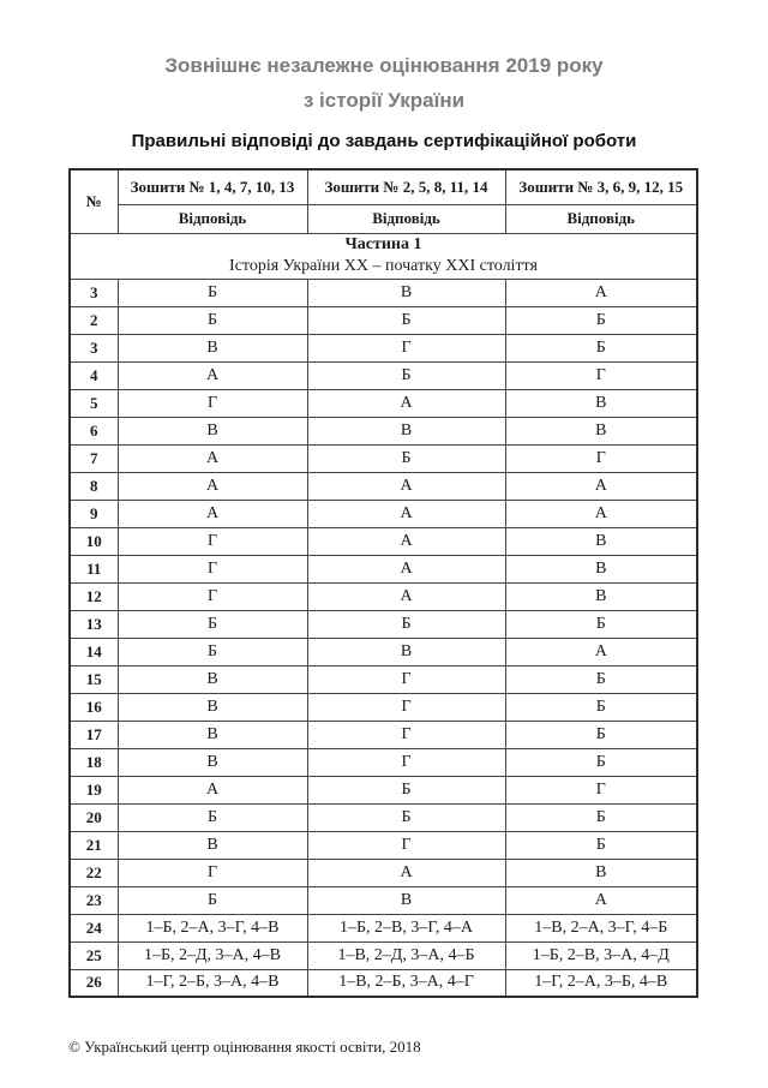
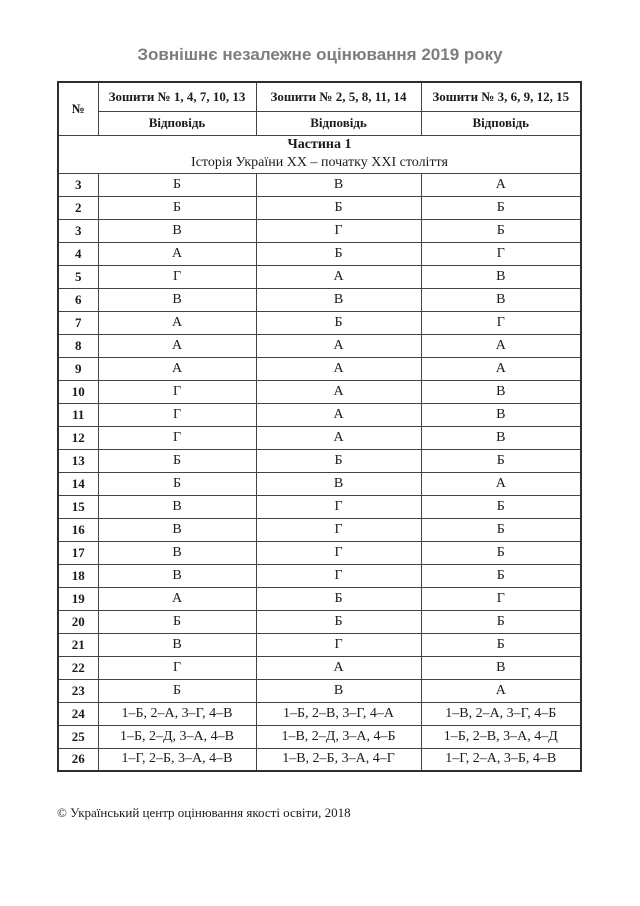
  Зовнішнє незалежне оцінювання 2019 року
- з історії України
- Правильні відповіді до завдань сертифікаційної роботи
  №	Зошити № 1, 4, 7, 10, 13	Зошити № 2, 5, 8, 11, 14	Зошити № 3, 6, 9, 12, 15
  Відповідь	Відповідь	Відповідь
  Частина 1 Історія України ХХ – початку ХХІ століття
  3	Б	В	А
  2	Б	Б	Б
  3	В	Г	Б
  4	А	Б	Г
  5	Г	А	В
  6	В	В	В
  7	А	Б	Г
  8	А	А	А
  9	А	А	А
  10	Г	А	В
  11	Г	А	В
  12	Г	А	В
  13	Б	Б	Б
  14	Б	В	А
  15	В	Г	Б
  16	В	Г	Б
  17	В	Г	Б
  18	В	Г	Б
  19	А	Б	Г
  20	Б	Б	Б
  21	В	Г	Б
  22	Г	А	В
  23	Б	В	А
  24	1–Б, 2–А, 3–Г, 4–В	1–Б, 2–В, 3–Г, 4–А	1–В, 2–А, 3–Г, 4–Б
  25	1–Б, 2–Д, 3–А, 4–В	1–В, 2–Д, 3–А, 4–Б	1–Б, 2–В, 3–А, 4–Д
  26	1–Г, 2–Б, 3–А, 4–В	1–В, 2–Б, 3–А, 4–Г	1–Г, 2–А, 3–Б, 4–В
  © Український центр оцінювання якості освіти, 2018
